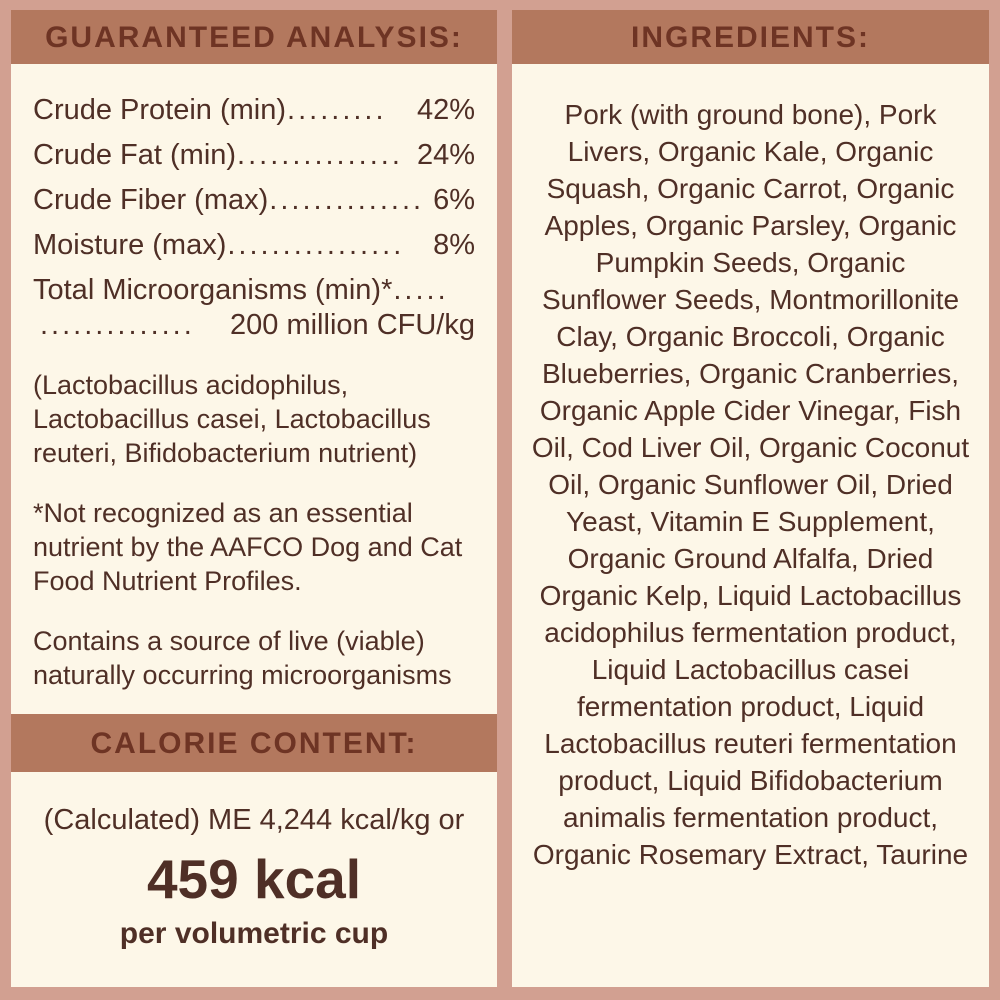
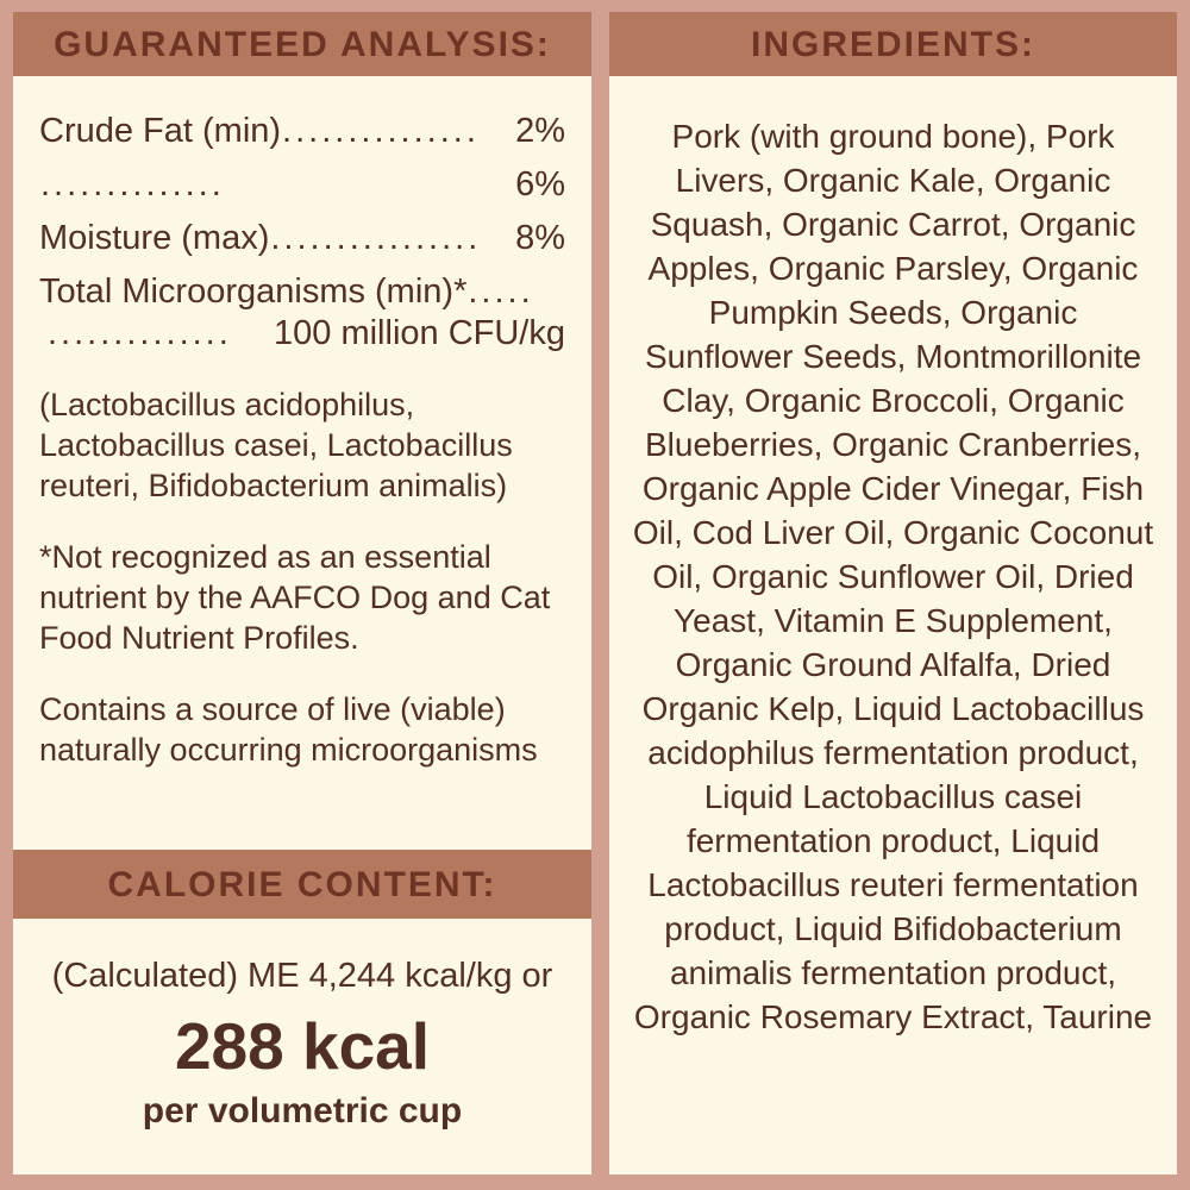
  GUARANTEED ANALYSIS:
- Crude Protein (min)
- .........
- 42%
  Crude Fat (min)
  ...............
- 24%
+ 2%
- Crude Fiber (max)
  ..............
  6%
  Moisture (max)
  ................
  8%
  Total Microorganisms (min)*
  .....
  ..............
- 200 million CFU/kg
+ 100 million CFU/kg
- (Lactobacillus acidophilus, Lactobacillus casei, Lactobacillus reuteri, Bifidobacterium nutrient)
+ (Lactobacillus acidophilus, Lactobacillus casei, Lactobacillus reuteri, Bifidobacterium animalis)
  *Not recognized as an essential nutrient by the AAFCO Dog and Cat Food Nutrient Profiles.
  Contains a source of live (viable) naturally occurring microorganisms
  CALORIE CONTENT:
  (Calculated) ME 4,244 kcal/kg or
- 459 kcal
+ 288 kcal
  per volumetric cup
  INGREDIENTS:
  Pork (with ground bone), Pork Livers, Organic Kale, Organic Squash, Organic Carrot, Organic Apples, Organic Parsley, Organic Pumpkin Seeds, Organic Sunflower Seeds, Montmorillonite Clay, Organic Broccoli, Organic Blueberries, Organic Cranberries, Organic Apple Cider Vinegar, Fish Oil, Cod Liver Oil, Organic Coconut Oil, Organic Sunflower Oil, Dried Yeast, Vitamin E Supplement, Organic Ground Alfalfa, Dried Organic Kelp, Liquid Lactobacillus acidophilus fermentation product, Liquid Lactobacillus casei fermentation product, Liquid Lactobacillus reuteri fermentation product, Liquid Bifidobacterium animalis fermentation product, Organic Rosemary Extract, Taurine
